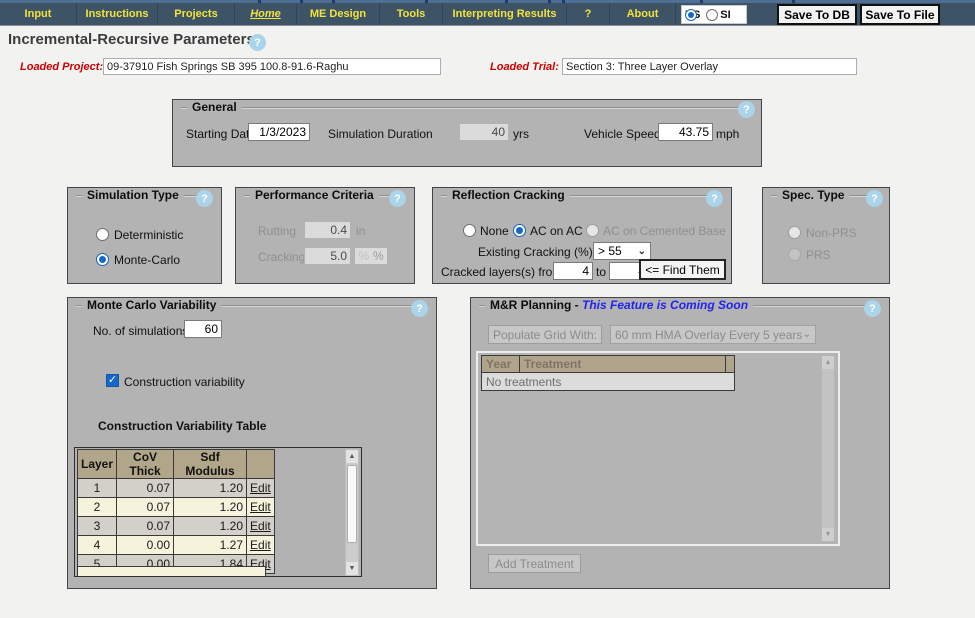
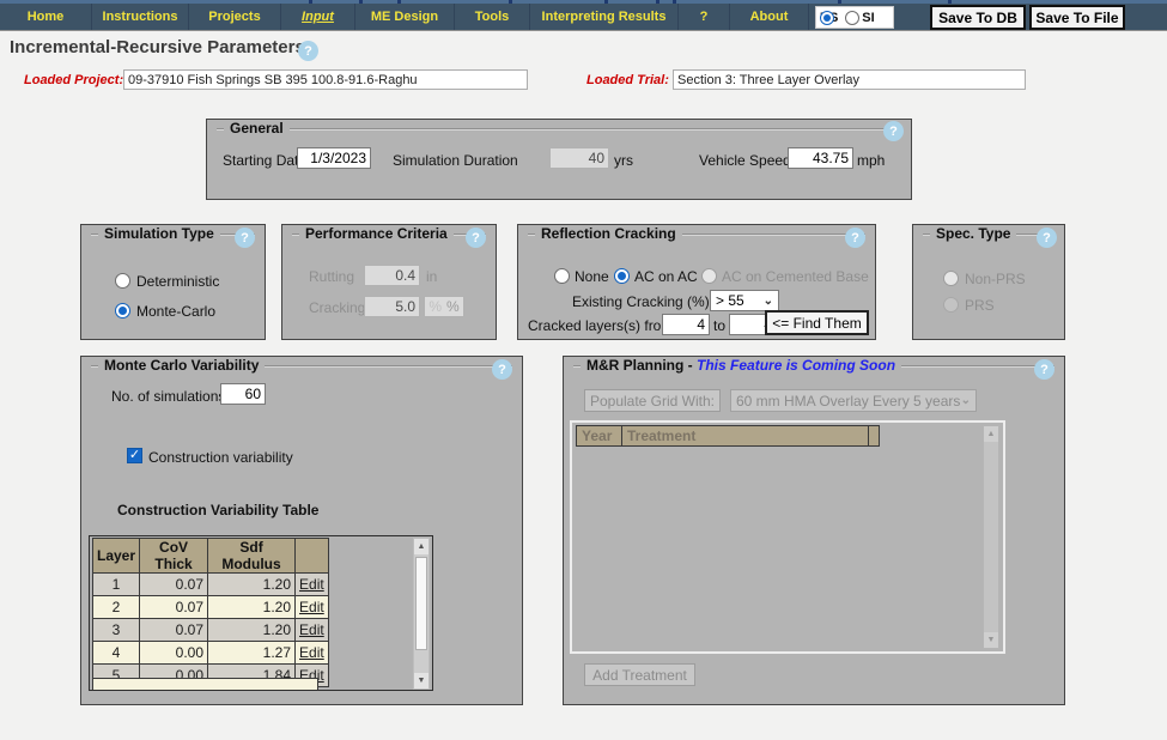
- Input
+ Home
  Instructions
  Projects
- Home
+ Input
  ME Design
  Tools
  Interpreting Results
  ?
  About
  SI
  Save To DB
  Save To File
  Incremental-Recursive Parameter
  ?
  Loaded Project:
  09-37910 Fish Springs SB 395 100.8-91.6-Raghu
  Loaded Trial:
  Section 3: Three Layer Overlay
  General
  ?
  Starting Da
  1/3/2023
  Simulation Duration
  40
  yrs
  Vehicle Spee
  43.75
  mph
  Simulation Type
  ?
  Deterministic
  Monte-Carlo
  Performance Criteria
  ?
  Rutting
  0.4
  in
  Cracking
  5.0
  %
  Reflection Cracking
  ?
  None
  AC on AC
  AC on Cemented Base
  Existing Cracking (%)
  > 55
  ⌄
  Cracked layers(s) fro
  4
  to
  <= Find Them
  Spec. Type
  ?
  Non-PRS
  PRS
  Monte Carlo Variability
  ?
  No. of simulation
  60
  ✓
  Construction variability
  Construction Variability Table
  Layer	CoV Thick	Sdf Modulus
  1	0.07	1.20	Edit
  2	0.07	1.20	Edit
  3	0.07	1.20	Edit
  4	0.00	1.27	Edit
  5	0.00	1.84	Edit
  M&R Planning - This Feature is Coming Soon
  ?
  Populate Grid With:
  60 mm HMA Overlay Every 5 years
  ⌄
  Year	Treatment
- No treatments
  Add Treatment
